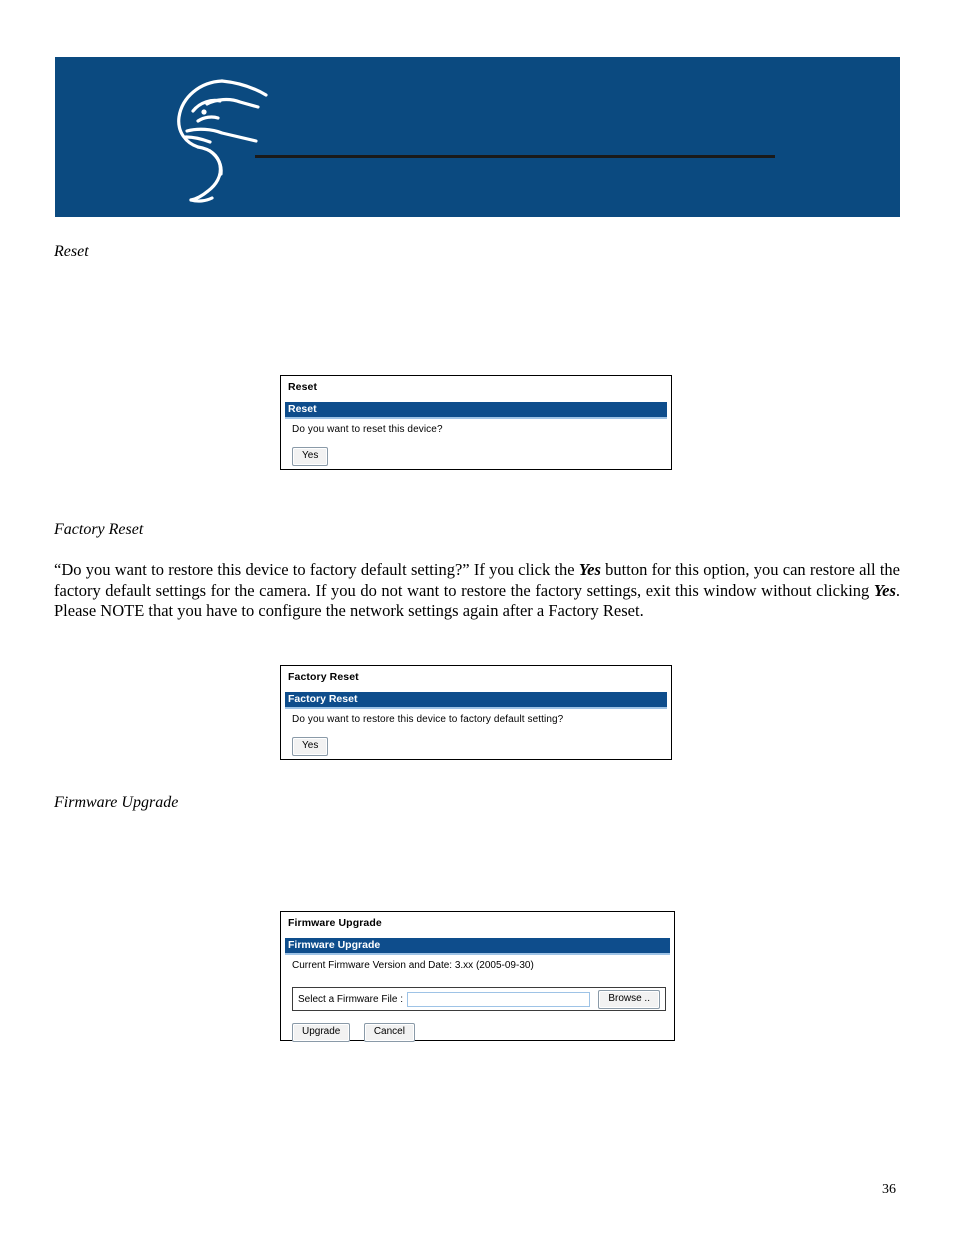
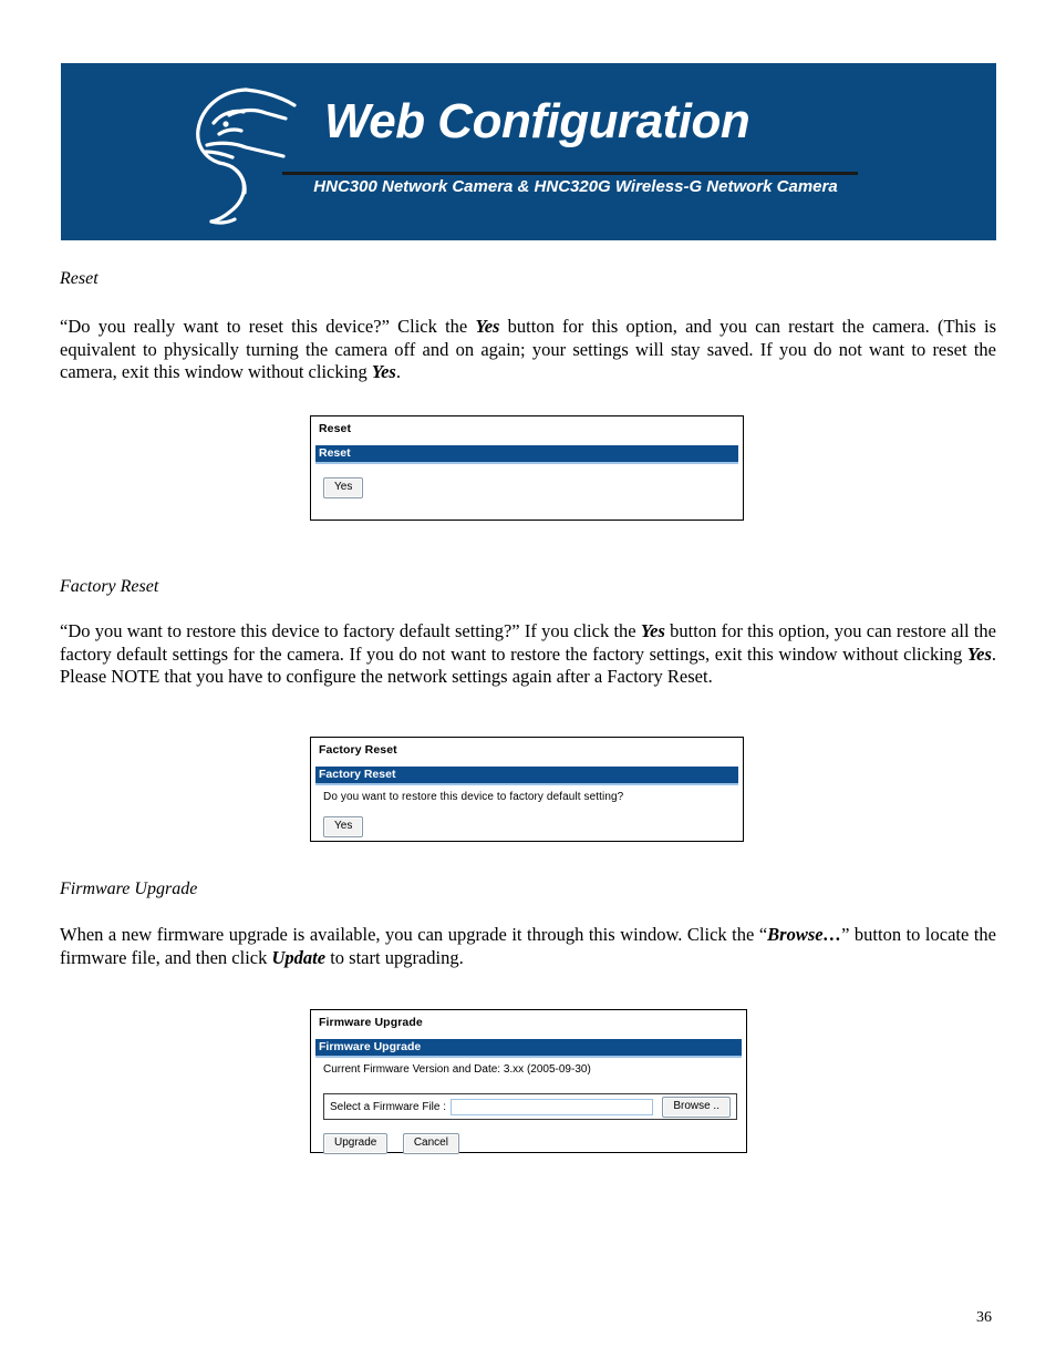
+ Web Configuration
+ HNC300 Network Camera & HNC320G Wireless-G Network Camera
  Reset
+ “Do you really want to reset this device?” Click the Yes button for this option, and you can restart the camera. (This is equivalent to physically turning the camera off and on again; your settings will stay saved. If you do not want to reset the camera, exit this window without clicking Yes.
  Reset
  Reset
- Do you want to reset this device?
  Yes
  Factory Reset
  “Do you want to restore this device to factory default setting?” If you click the Yes button for this option, you can restore all the factory default settings for the camera. If you do not want to restore the factory settings, exit this window without clicking Yes. Please NOTE that you have to configure the network settings again after a Factory Reset.
  Factory Reset
  Factory Reset
  Do you want to restore this device to factory default setting?
  Yes
  Firmware Upgrade
+ When a new firmware upgrade is available, you can upgrade it through this window. Click the “Browse…” button to locate the firmware file, and then click Update to start upgrading.
  Firmware Upgrade
  Firmware Upgrade
  Current Firmware Version and Date: 3.xx (2005-09-30)
  Select a Firmware File :
  Browse ..
  Upgrade Cancel
  36
